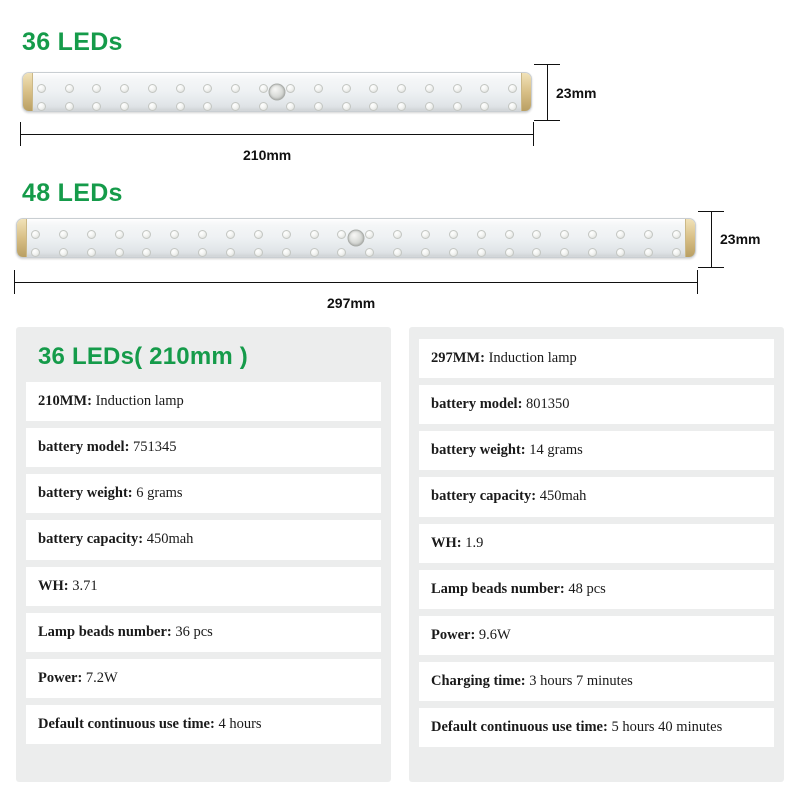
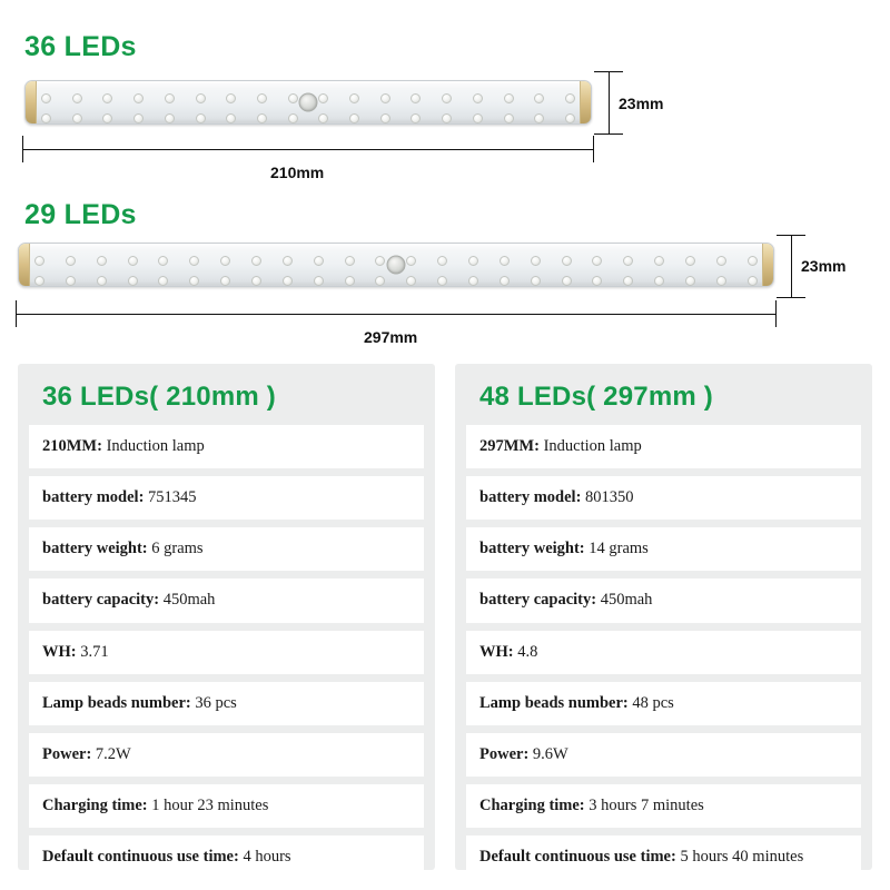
  36 LEDs
  23mm
  210mm
- 48 LEDs
+ 29 LEDs
  23mm
  297mm
  36 LEDs( 210mm )
  210MM: Induction lamp
  battery model: 751345
  battery weight: 6 grams
  battery capacity: 450mah
  WH: 3.71
  Lamp beads number: 36 pcs
  Power: 7.2W
+ Charging time: 1 hour 23 minutes
  Default continuous use time: 4 hours
+ 48 LEDs( 297mm )
  297MM: Induction lamp
  battery model: 801350
  battery weight: 14 grams
  battery capacity: 450mah
- WH: 1.9
+ WH: 4.8
  Lamp beads number: 48 pcs
  Power: 9.6W
  Charging time: 3 hours 7 minutes
  Default continuous use time: 5 hours 40 minutes
